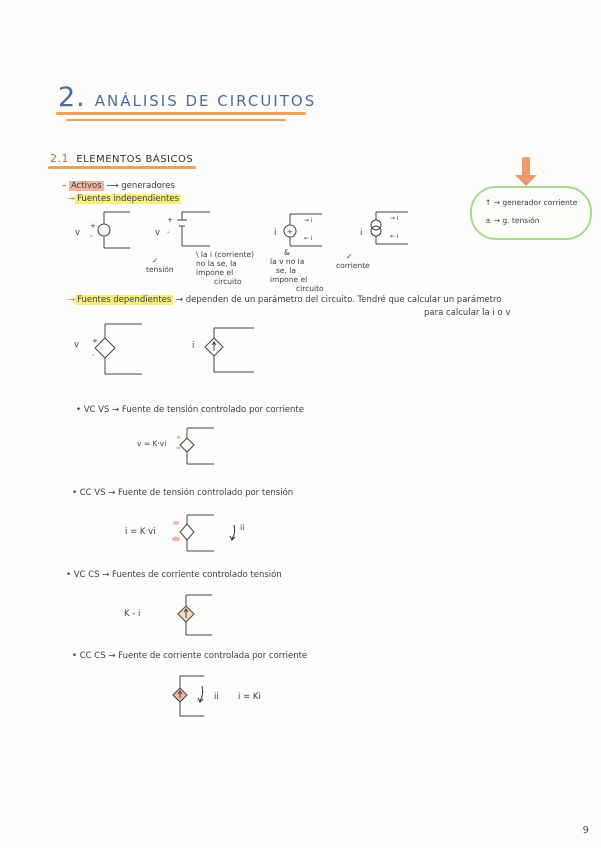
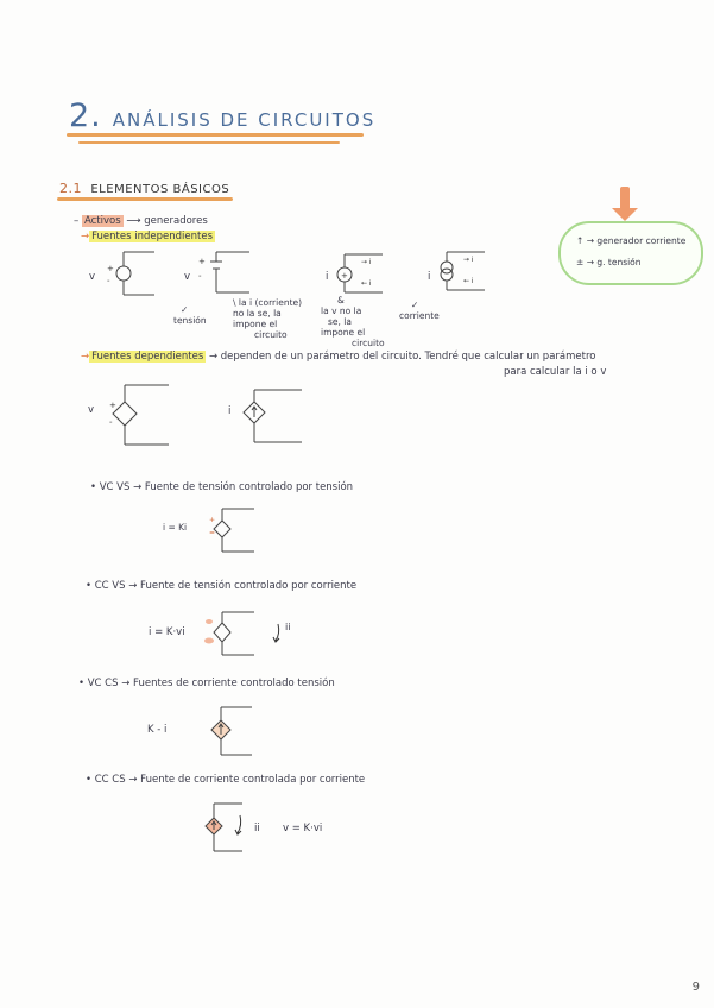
  2. ANÁLISIS DE CIRCUITOS
  2.1 ELEMENTOS BÁSICOS
  – Activos ⟶ generadores
  → Fuentes independientes
  ↑ → generador corriente
  ± → g. tensión
  v
  +
  -
  v
  +
  -
  i
  +
  i
  ✓
  tensión
  \ la i (corriente)
  no la se, la
  impone el
  circuito
  &
  la v no la
  se, la
  impone el
  circuito
  ✓
  corriente
  → Fuentes dependientes → dependen de un parámetro del circuito. Tendré que calcular un parámetro
  para calcular la i o v
  v
  +
  -
  i
- • VC VS → Fuente de tensión controlado por corriente
+ • VC VS → Fuente de tensión controlado por tensión
- v = K·vi
+ i = Ki
- • CC VS → Fuente de tensión controlado por tensión
+ • CC VS → Fuente de tensión controlado por corriente
  i = K·vi
  ii
  • VC CS → Fuentes de corriente controlado tensión
  K - i
  • CC CS → Fuente de corriente controlada por corriente
  ii
- i = Ki
+ v = K·vi
  9
